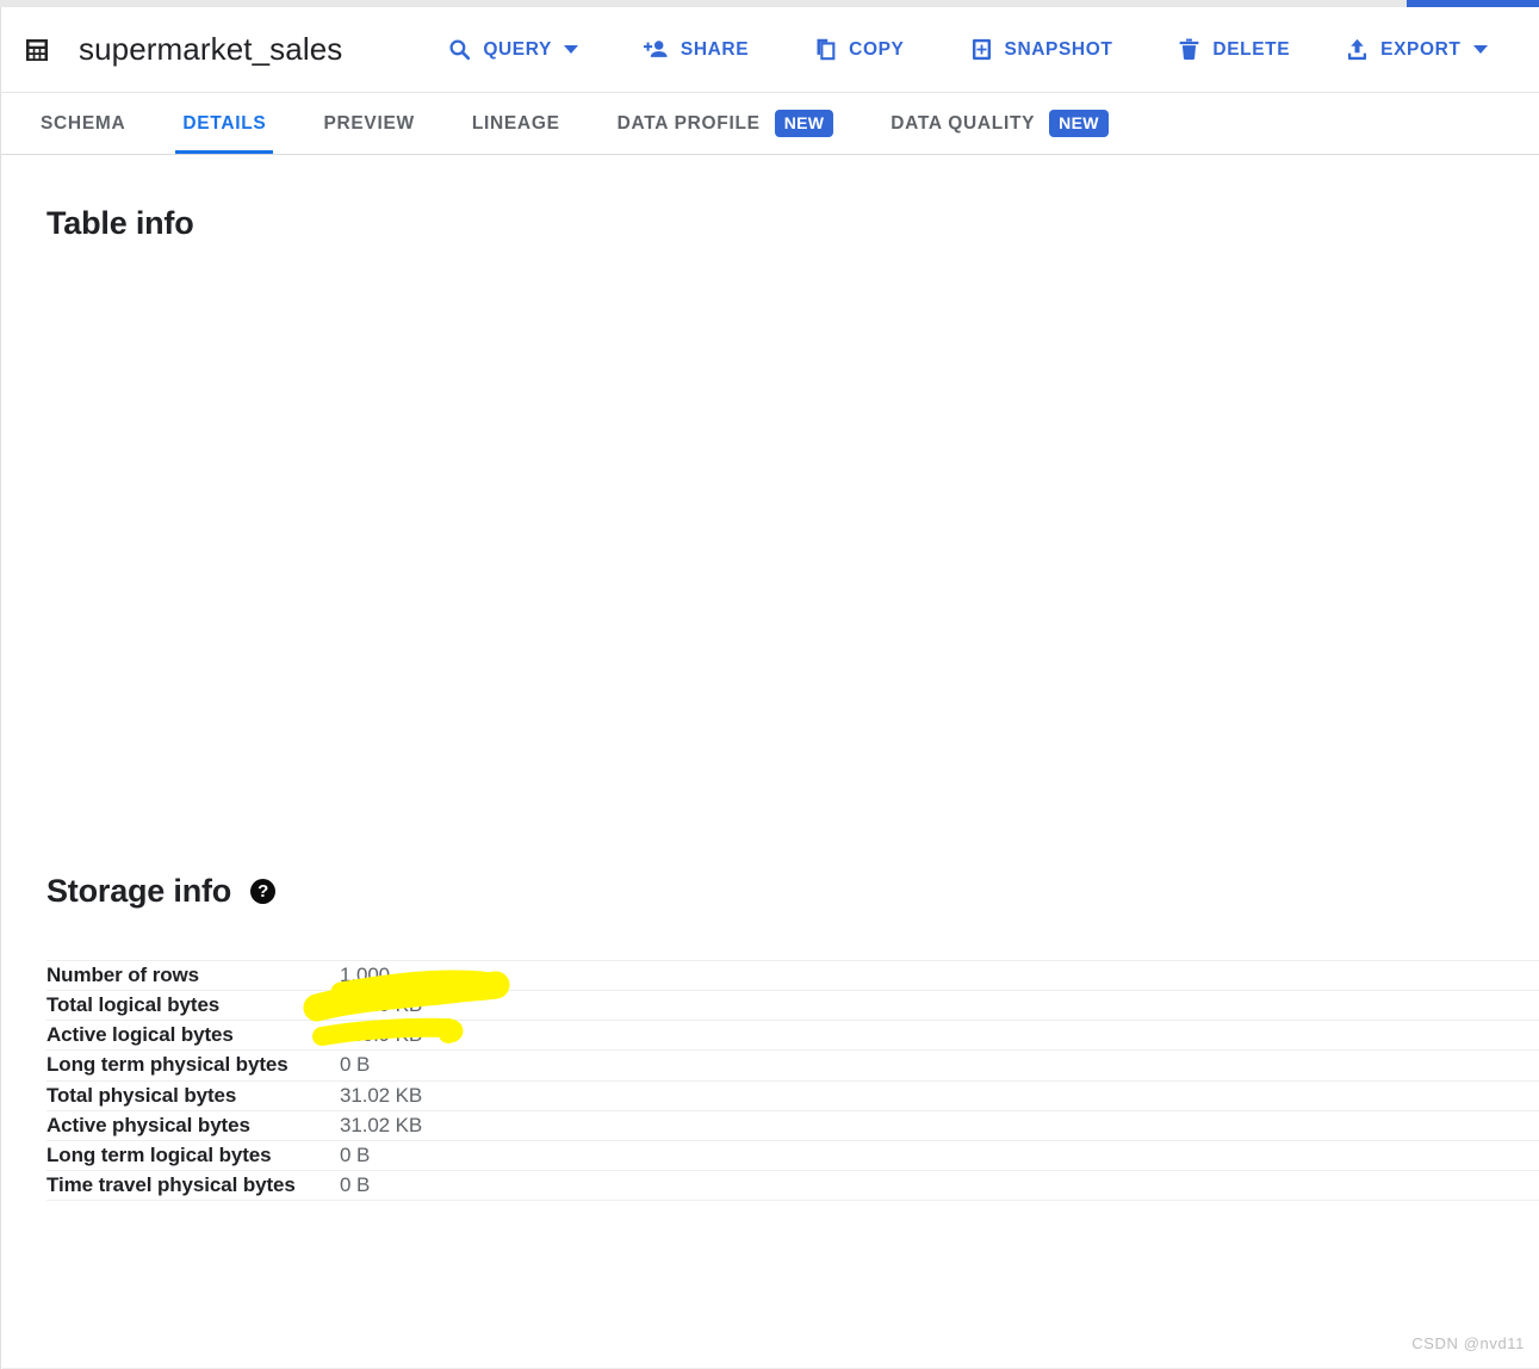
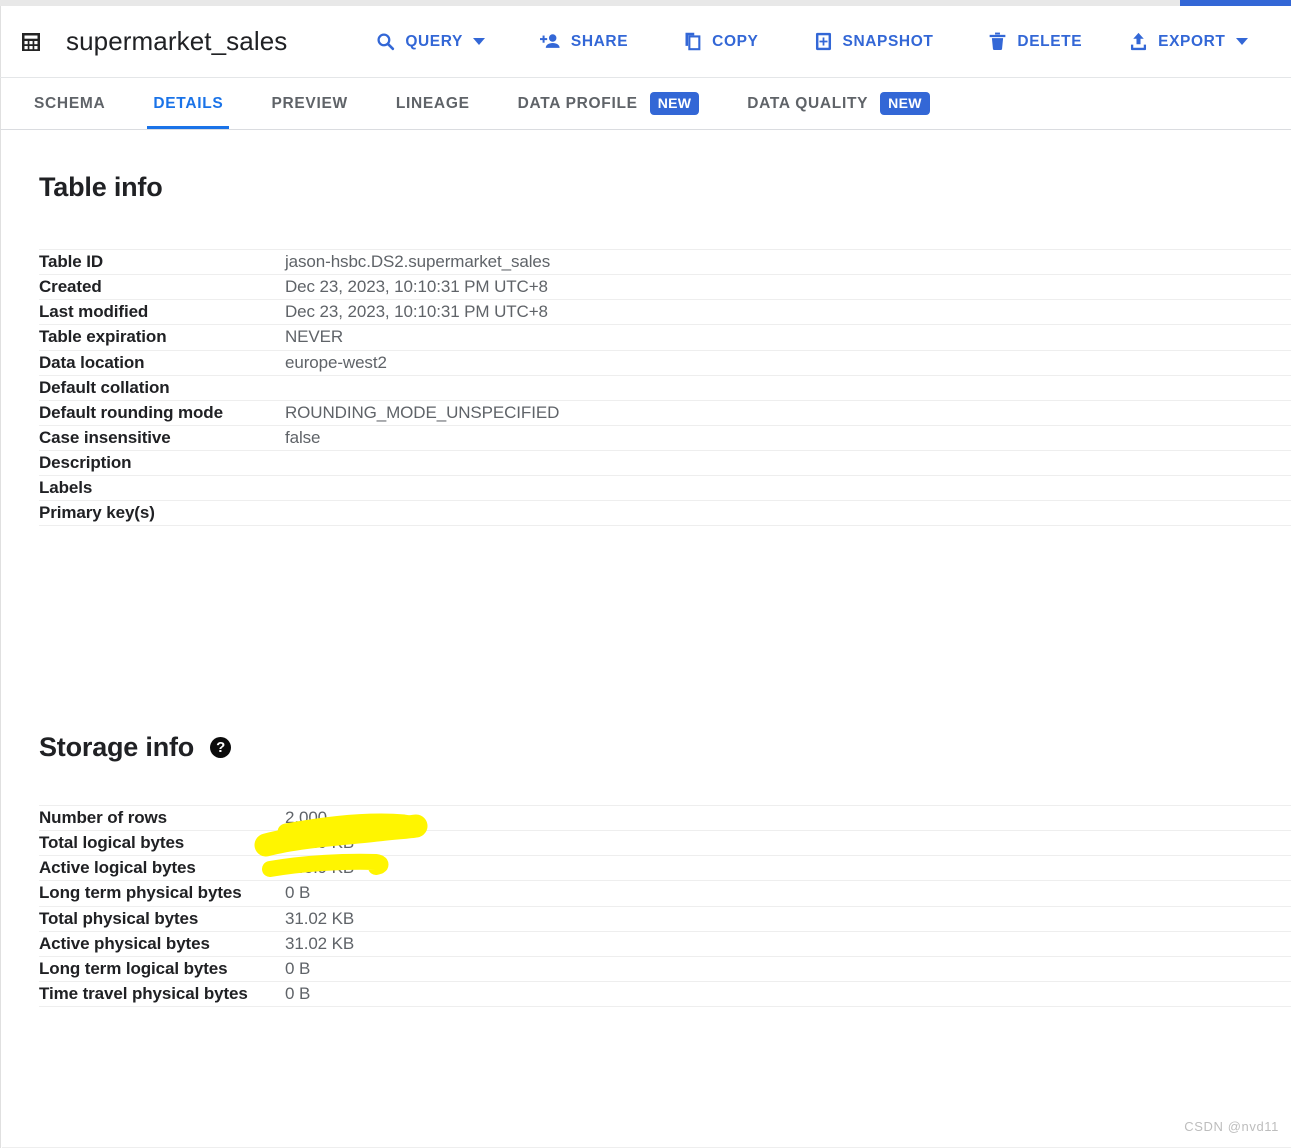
  supermarket_sales
  QUERY
  SHARE
  COPY
  SNAPSHOT
  DELETE
  EXPORT
  SCHEMA
  DETAILS
  PREVIEW
  LINEAGE
  DATA PROFILE
  NEW
  DATA QUALITY
  NEW
  Table info
+ Table ID	jason-hsbc.DS2.supermarket_sales
+ Created	Dec 23, 2023, 10:10:31 PM UTC+8
+ Last modified	Dec 23, 2023, 10:10:31 PM UTC+8
+ Table expiration	NEVER
+ Data location	europe-west2
+ Default collation
+ Default rounding mode	ROUNDING_MODE_UNSPECIFIED
+ Case insensitive	false
+ Description
+ Labels
+ Primary key(s)
  Storage info
  ?
- Number of rows	1,000
+ Number of rows	2,000
  Total logical bytes
  Active logical bytes
  Long term physical bytes	0 B
  Total physical bytes	31.02 KB
  Active physical bytes	31.02 KB
  Long term logical bytes	0 B
  Time travel physical bytes	0 B
  CSDN @nvd11
